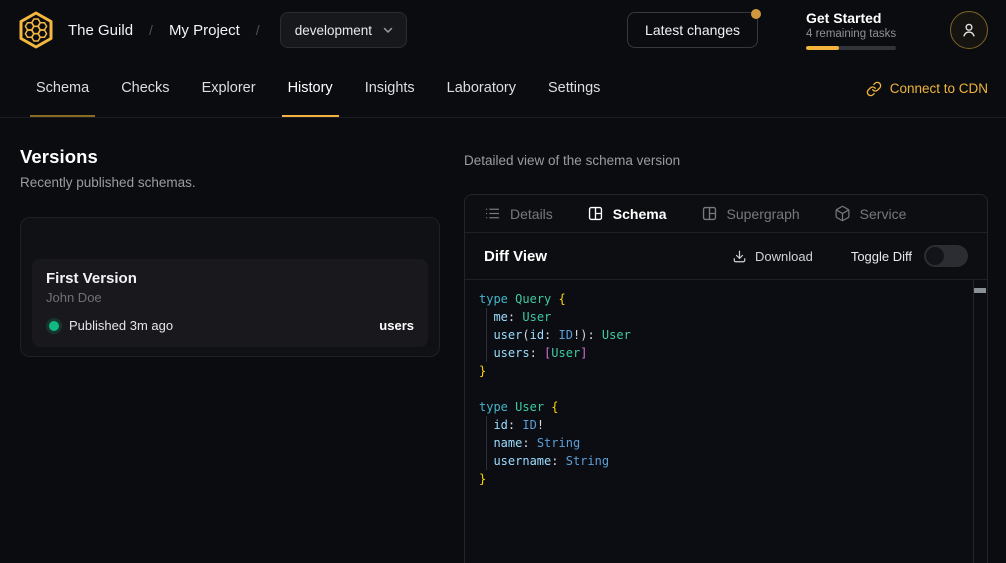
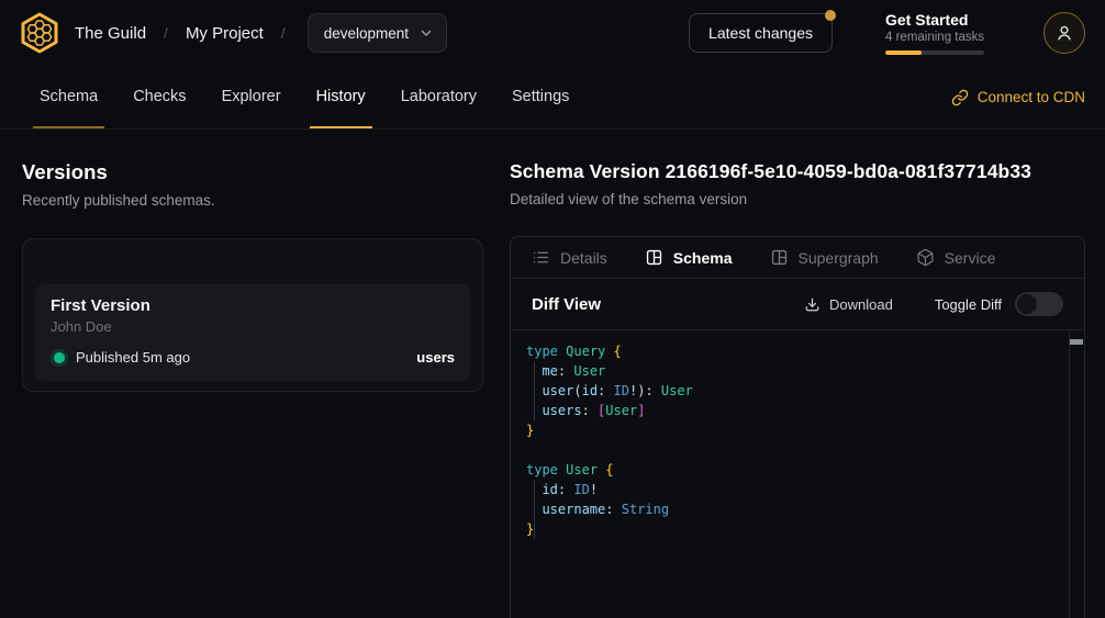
  The Guild
  /
  My Project
  /
  development
  Latest changes
  Get Started
  4 remaining tasks
  Schema
  Checks
  Explorer
  History
- Insights
  Laboratory
  Settings
  Connect to CDN
  Versions
  Recently published schemas.
  First Version
  John Doe
- Published 3m ago
+ Published 5m ago
  users
+ Schema Version 2166196f-5e10-4059-bd0a-081f37714b33
  Detailed view of the schema version
  Details
  Schema
  Supergraph
  Service
  Diff View
  Download
  Toggle Diff
  type Query {
  me: User
  user(id: ID!): User
  users: [User]
  }
  type User {
  id: ID!
- name: String
  username: String
  }
